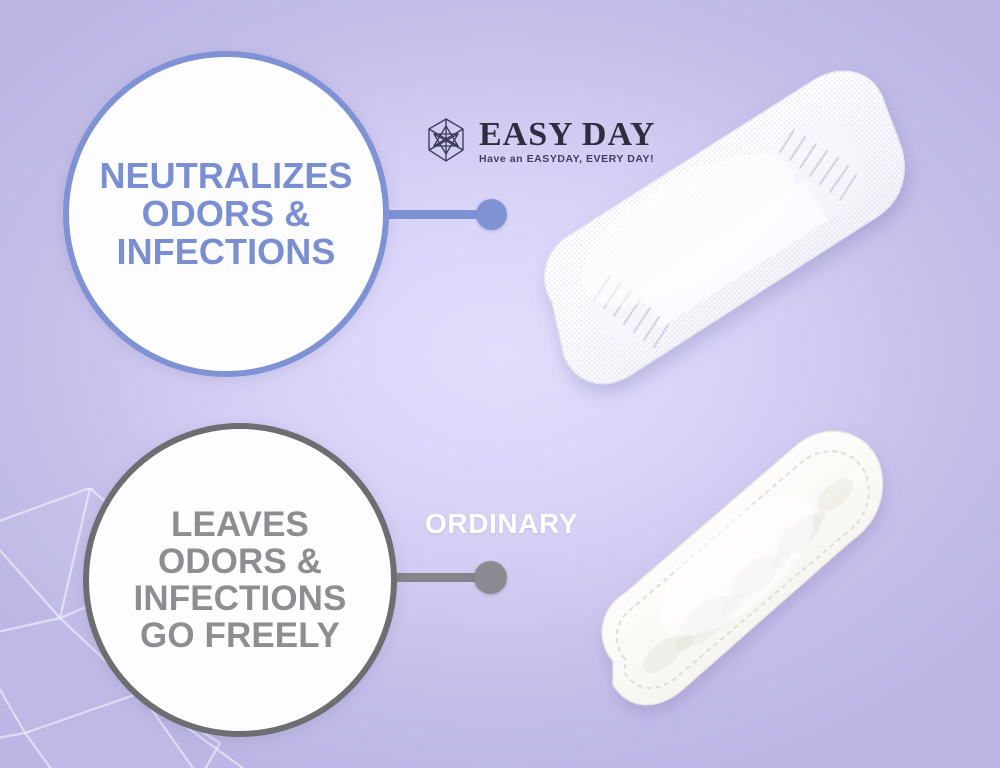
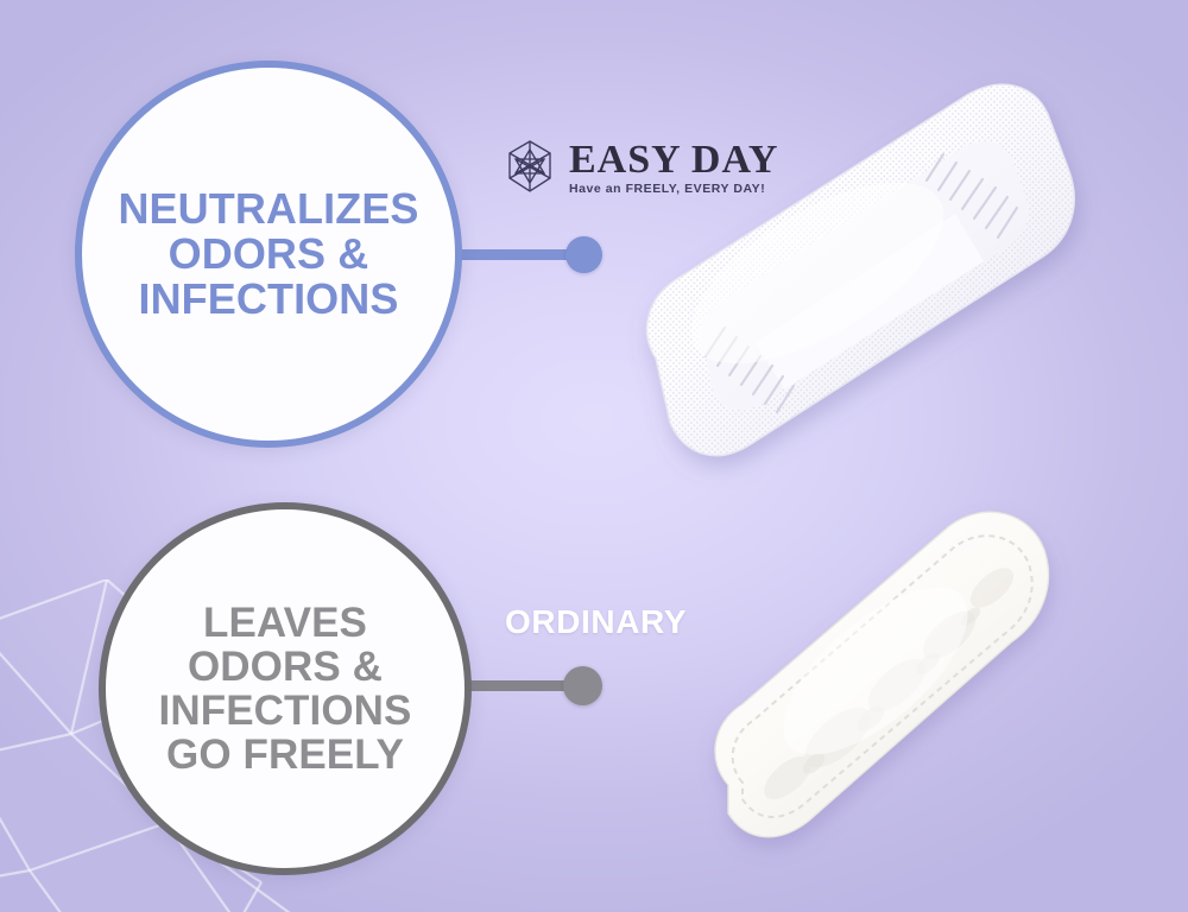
  NEUTRALIZES
  ODORS &
  INFECTIONS
  LEAVES
  ODORS &
  INFECTIONS
  GO FREELY
  EASY DAY
- Have an EASYDAY, EVERY DAY!
+ Have an FREELY, EVERY DAY!
  ORDINARY
